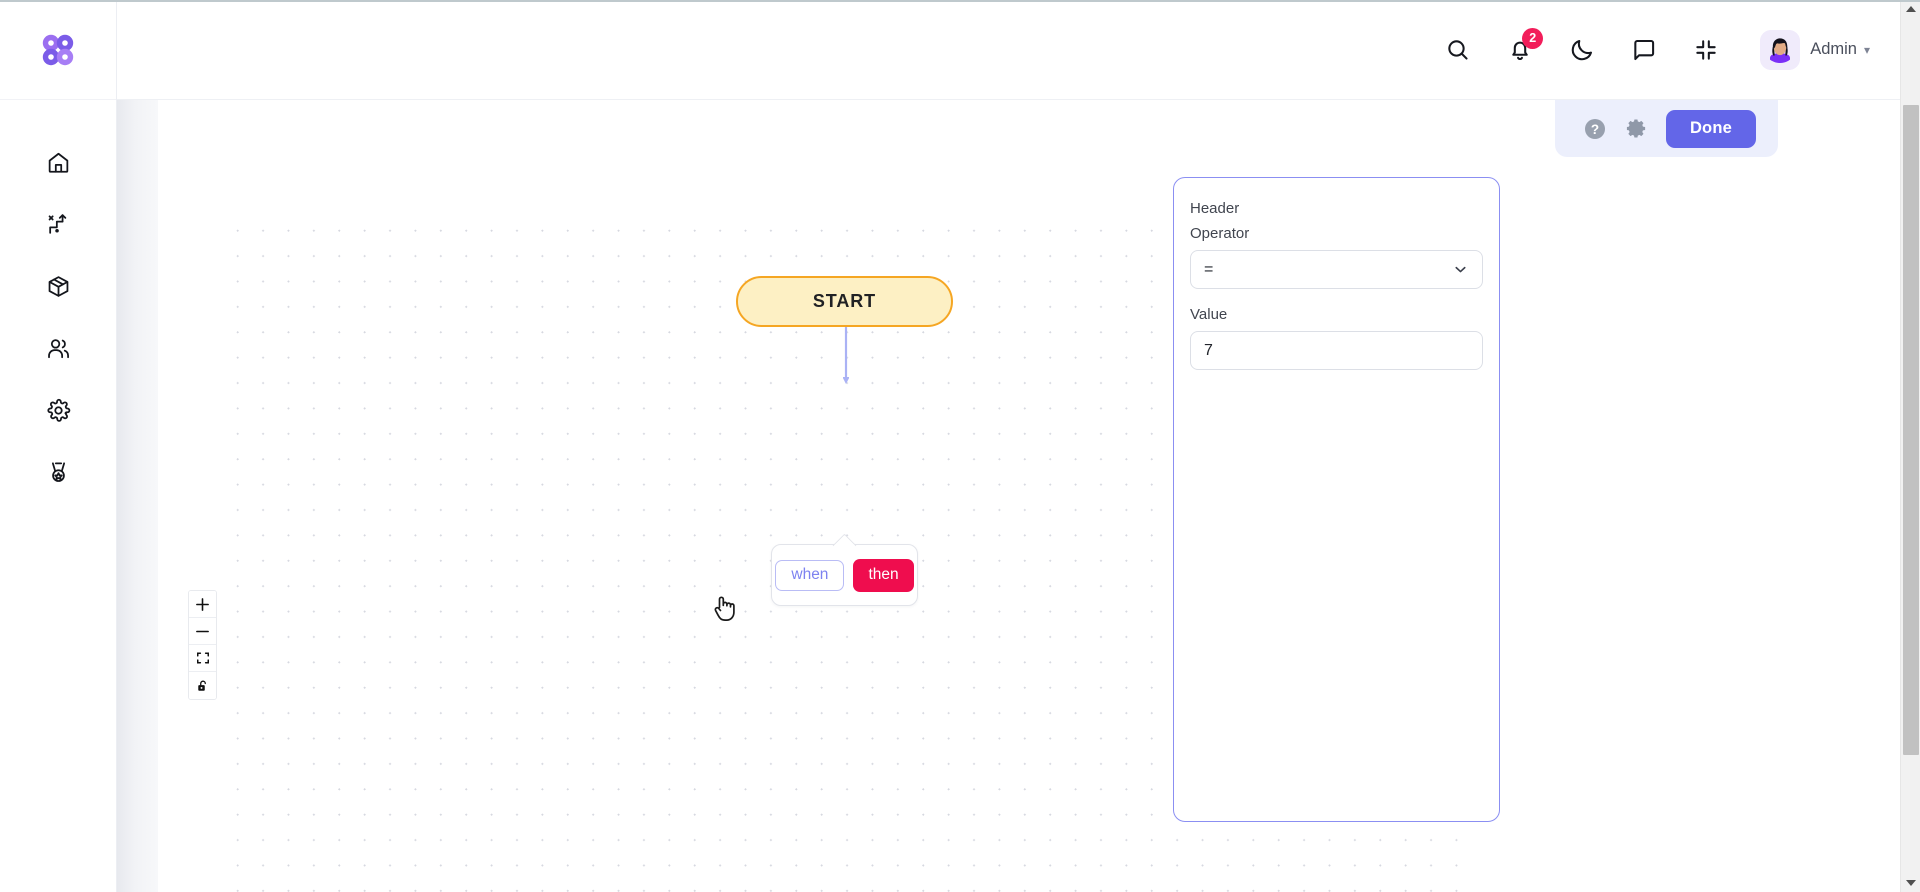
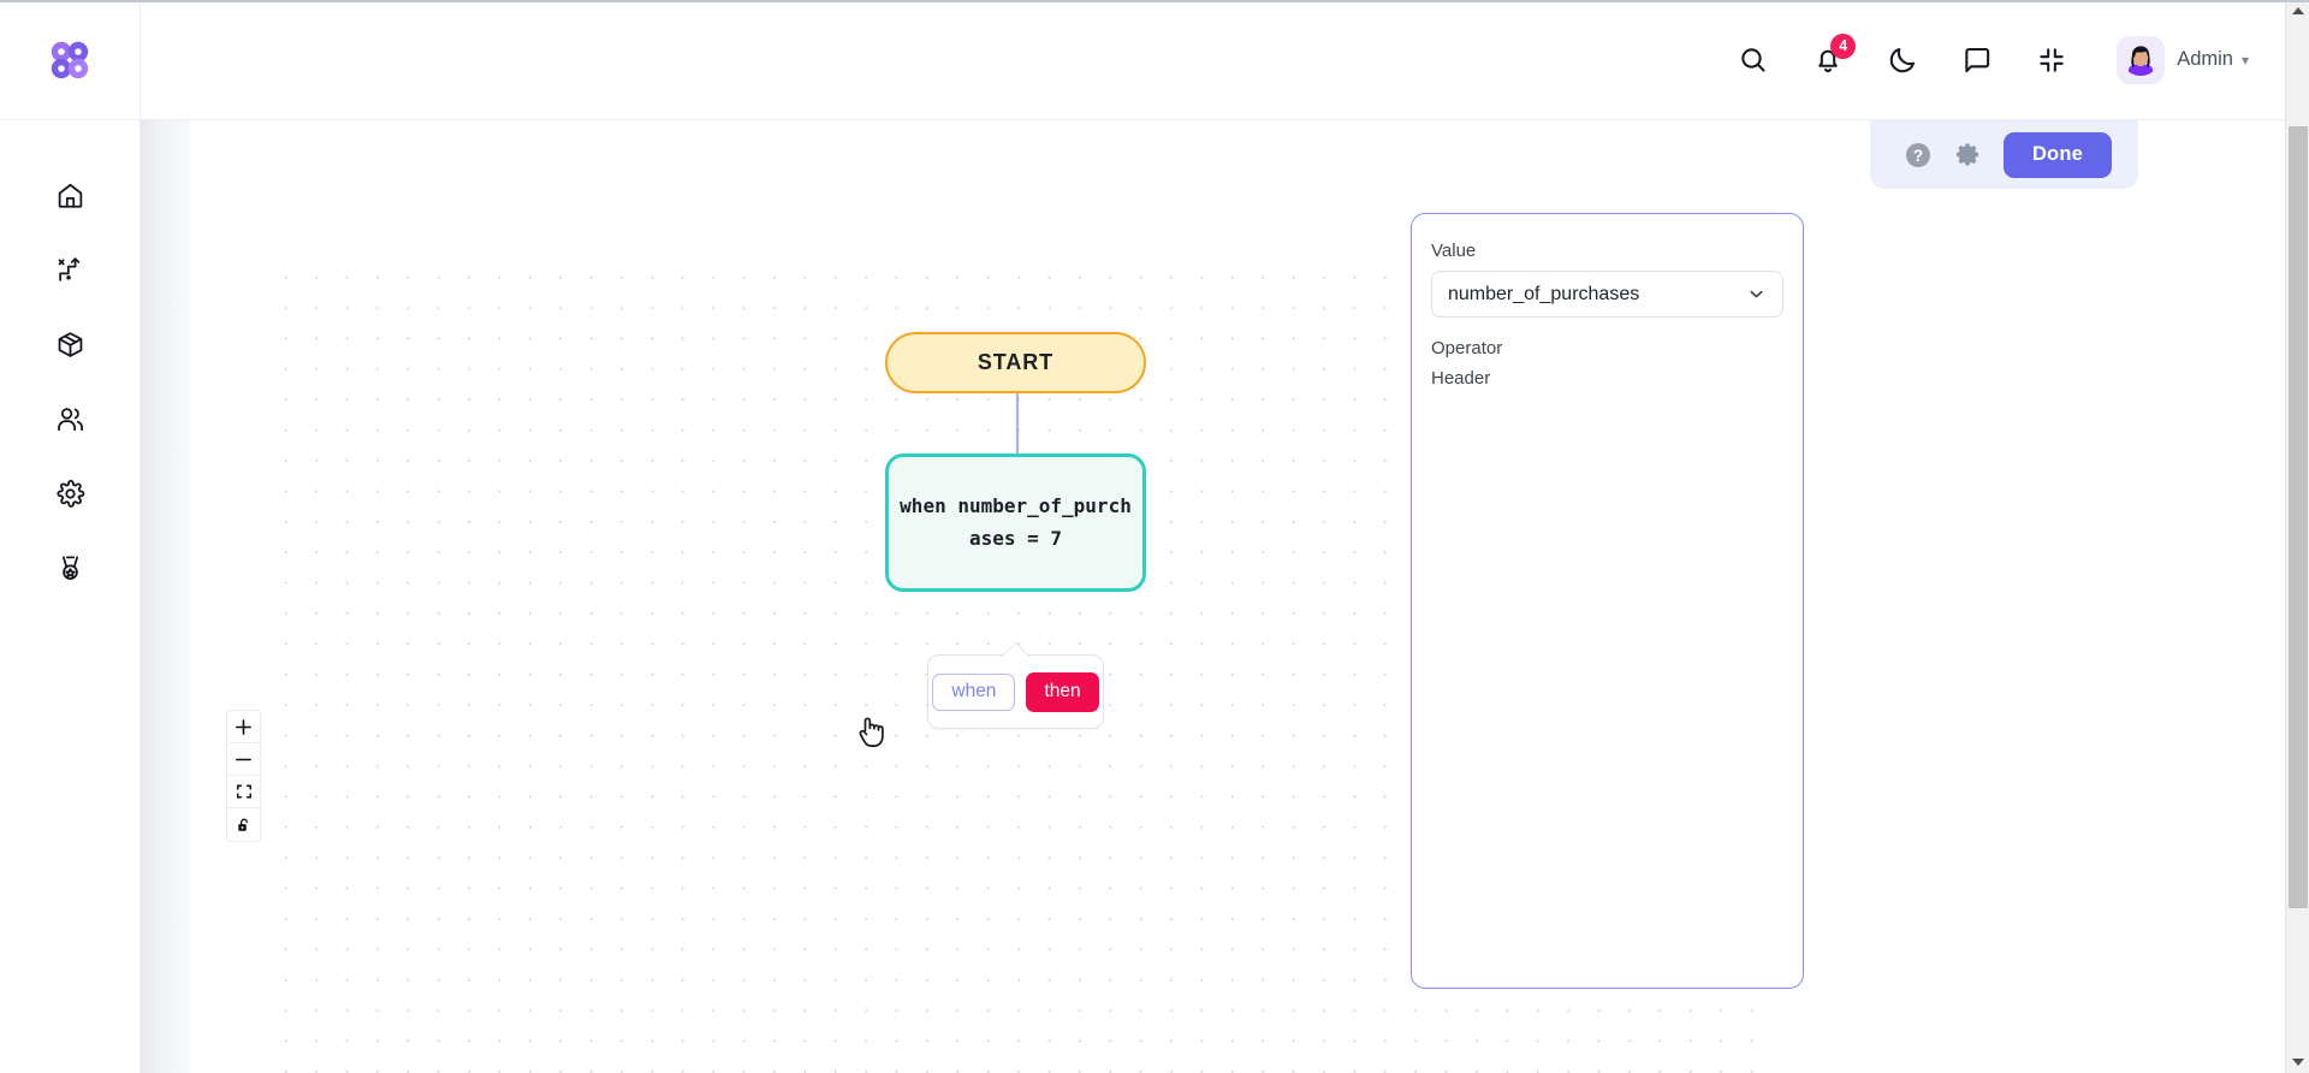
- 2
+ 4
  Admin
  ▾
  START
+ when number_of_purchases = 7
  when
  then
- Header
+ Value
+ number_of_purchases
  Operator
- =
- Value
+ Header
- 7
  ?
  Done
